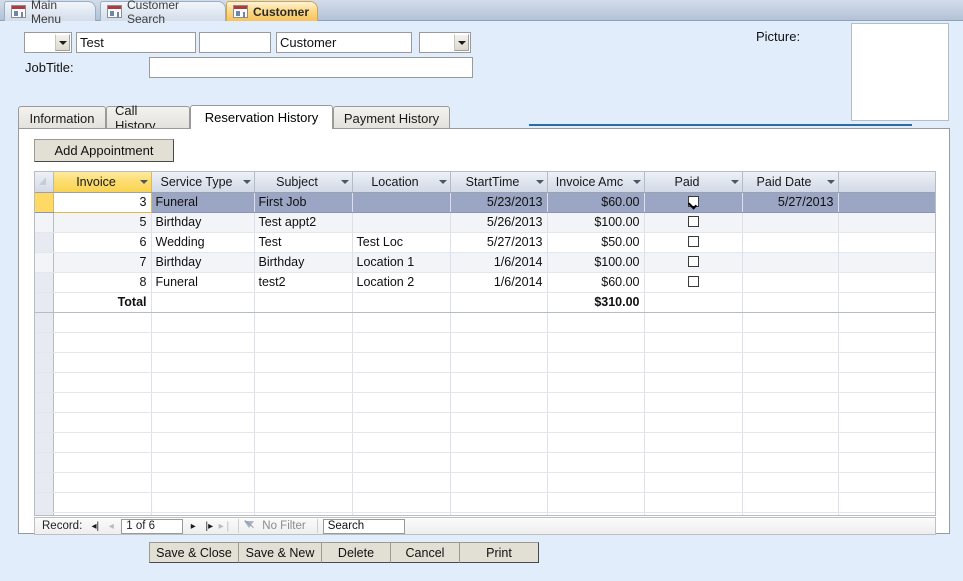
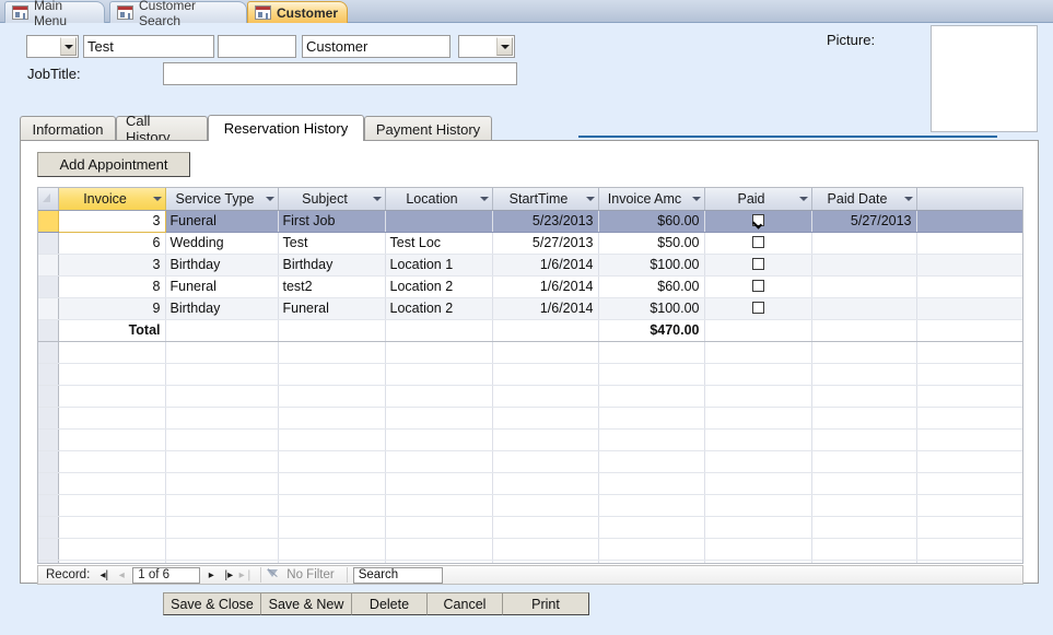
  Main Menu
  Customer Search
  Customer
  Test
  Customer
  JobTitle:
  Picture:
  Information
  Call History
  Reservation History
  Payment History
  Add Appointment
  	Invoice	Service Type	Subject	Location	StartTime	Invoice Amc	Paid	Paid Date
  	3	Funeral	First Job		5/23/2013	$60.00		5/27/2013
- 	5	Birthday	Test appt2		5/26/2013	$100.00
  	6	Wedding	Test	Test Loc	5/27/2013	$50.00
- 	7	Birthday	Birthday	Location 1	1/6/2014	$100.00
+ 	3	Birthday	Birthday	Location 1	1/6/2014	$100.00
  	8	Funeral	test2	Location 2	1/6/2014	$60.00
+ 	9	Birthday	Funeral	Location 2	1/6/2014	$100.00
- 	Total					$310.00
+ 	Total					$470.00
  Record:
  ◂|
  ◂
  1 of 6
  ▸
  |▸
  ▸❘
  No Filter
  Search
  Save & Close
  Save & New
  Delete
  Cancel
  Print
